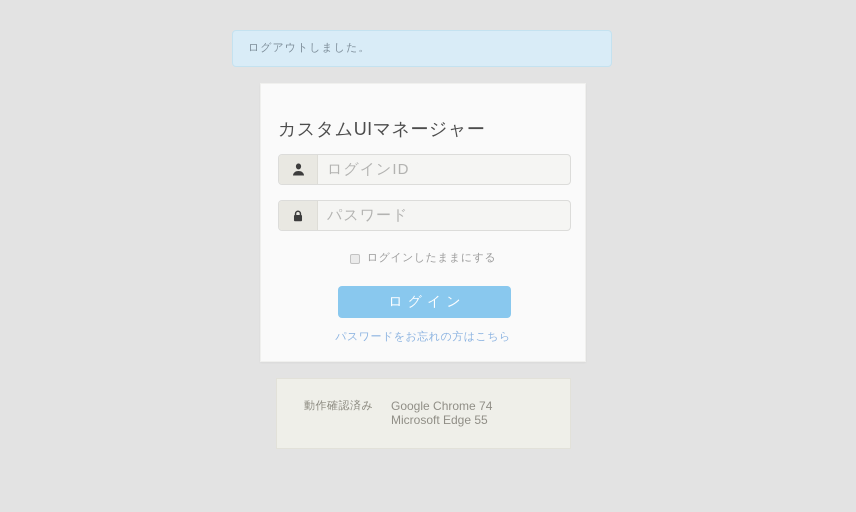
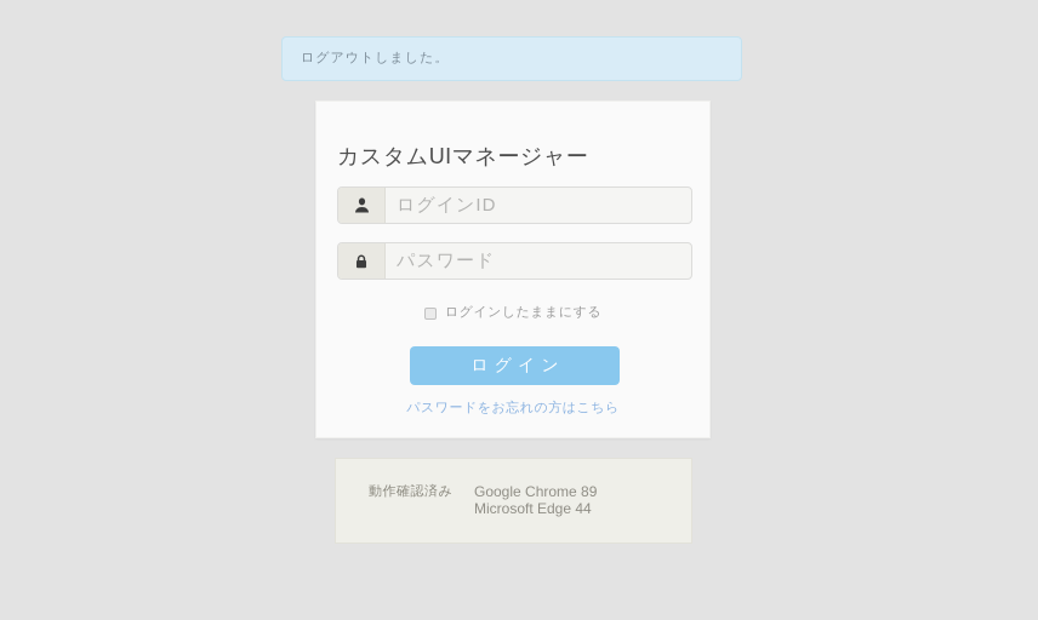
  ログアウトしました。
  カスタムUIマネージャー
  ログインID
  パスワード
  ログインしたままにする
  ログイン
  パスワードをお忘れの方はこちら
  動作確認済み
- Google Chrome 74
+ Google Chrome 89
- Microsoft Edge 55
+ Microsoft Edge 44
